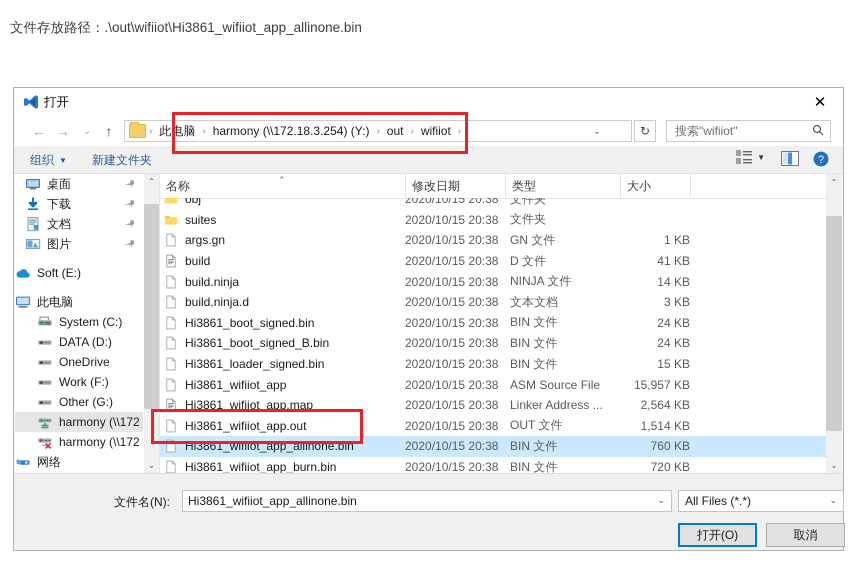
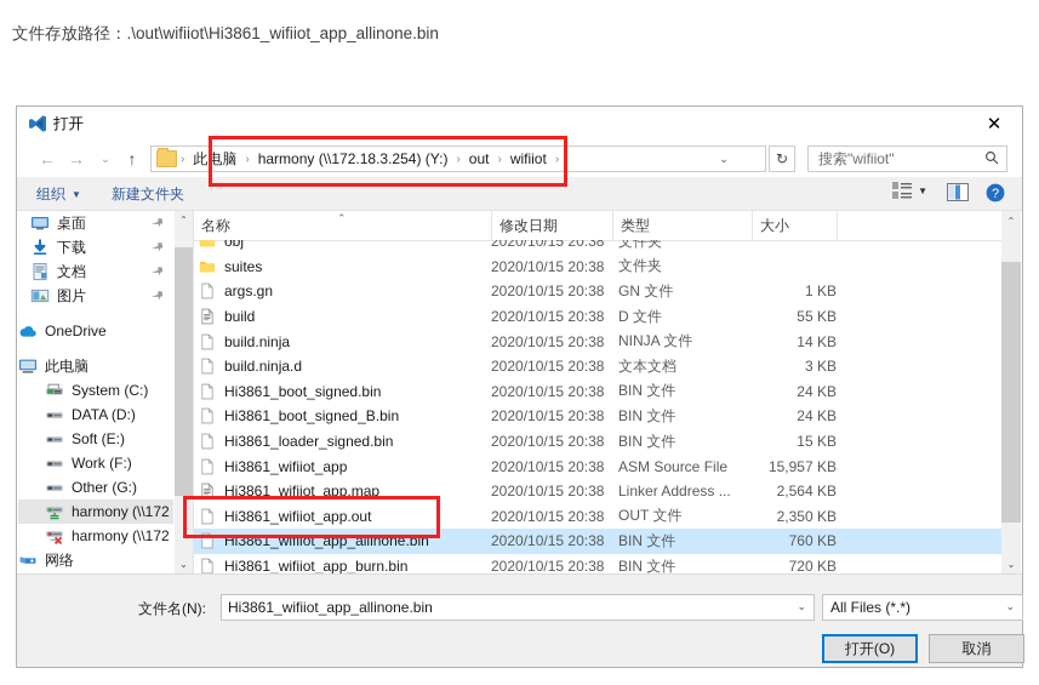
  文件存放路径：.\out\wifiiot\Hi3861_wifiiot_app_allinone.bin
  打开
  ✕
  ←
  →
  ⌄
  ↑
  ›
  此电脑
  ›
  harmony (\\172.18.3.254) (Y:)
  ›
  out
  ›
  wifiiot
  ›
  ⌄
  ↻
  搜索"wifiiot"
  组织
  ▼
  新建文件夹
  ▼
  ?
  桌面
  下载
  文档
  图片
- Soft (E:)
+ OneDrive
  此电脑
  System (C:)
  DATA (D:)
- OneDrive
+ Soft (E:)
  Work (F:)
  Other (G:)
  harmony (\\172
  harmony (\\172
  网络
  ⌃
  ⌄
  名称
  修改日期
  类型
  大小
  ⌃
  obj
  2020/10/15 20:38
  文件夹
  suites
  2020/10/15 20:38
  文件夹
  args.gn
  2020/10/15 20:38
  GN 文件
  1 KB
  build
  2020/10/15 20:38
  D 文件
- 41 KB
+ 55 KB
  build.ninja
  2020/10/15 20:38
  NINJA 文件
  14 KB
  build.ninja.d
  2020/10/15 20:38
  文本文档
  3 KB
  Hi3861_boot_signed.bin
  2020/10/15 20:38
  BIN 文件
  24 KB
  Hi3861_boot_signed_B.bin
  2020/10/15 20:38
  BIN 文件
  24 KB
  Hi3861_loader_signed.bin
  2020/10/15 20:38
  BIN 文件
  15 KB
  Hi3861_wifiiot_app
  2020/10/15 20:38
  ASM Source File
  15,957 KB
  Hi3861_wifiiot_app.map
  2020/10/15 20:38
  Linker Address ...
  2,564 KB
  Hi3861_wifiiot_app.out
  2020/10/15 20:38
  OUT 文件
- 1,514 KB
+ 2,350 KB
  Hi3861_wifiiot_app_allinone.bin
  2020/10/15 20:38
  BIN 文件
  760 KB
  Hi3861_wifiiot_app_burn.bin
  2020/10/15 20:38
  BIN 文件
  720 KB
  ⌃
  ⌄
  文件名(N):
  Hi3861_wifiiot_app_allinone.bin
  ⌄
  All Files (*.*)
  ⌄
  打开(O)
  取消
